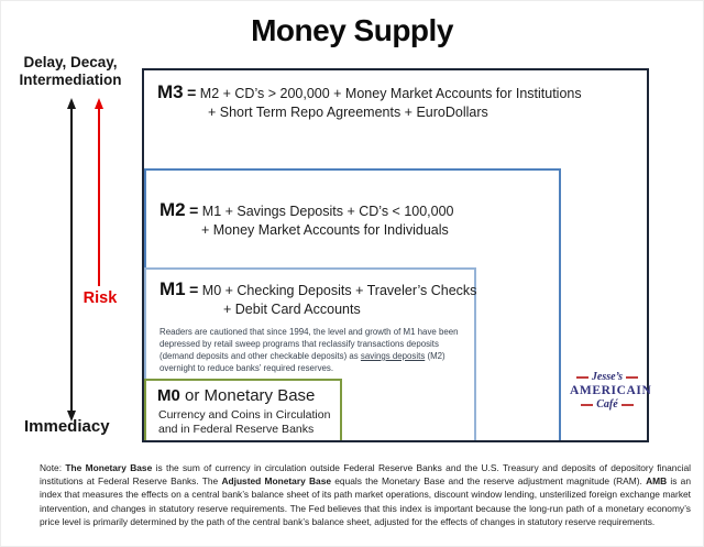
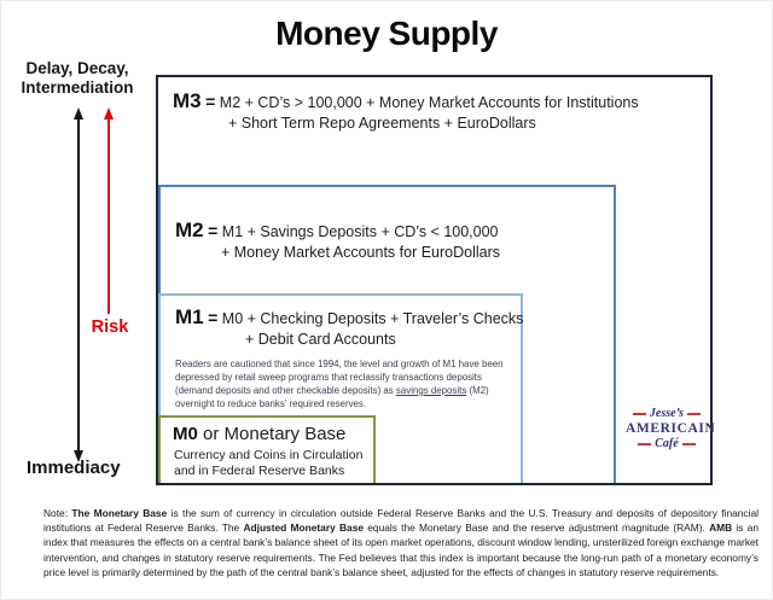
  Money Supply
  Delay, Decay,
  Intermediation
  Risk
  Immediacy
- M3 = M2 + CD’s > 200,000 + Money Market Accounts for Institutions
+ M3 = M2 + CD’s > 100,000 + Money Market Accounts for Institutions
  + Short Term Repo Agreements + EuroDollars
  M2 = M1 + Savings Deposits + CD’s < 100,000
- + Money Market Accounts for Individuals
+ + Money Market Accounts for EuroDollars
  M1 = M0 + Checking Deposits + Traveler’s Checks
  + Debit Card Accounts
  Readers are cautioned that since 1994, the level and growth of M1 have been depressed by retail sweep programs that reclassify transactions deposits (demand deposits and other checkable deposits) as savings deposits (M2) overnight to reduce banks’ required reserves.
  M0 or Monetary Base
  Currency and Coins in Circulation
  and in Federal Reserve Banks
  Jesse’s
  AMERICAIN
  Café
- Note: The Monetary Base is the sum of currency in circulation outside Federal Reserve Banks and the U.S. Treasury and deposits of depository financial institutions at Federal Reserve Banks. The Adjusted Monetary Base equals the Monetary Base and the reserve adjustment magnitude (RAM). AMB is an index that measures the effects on a central bank’s balance sheet of its path market operations, discount window lending, unsterilized foreign exchange market intervention, and changes in statutory reserve requirements. The Fed believes that this index is important because the long-run path of a monetary economy’s price level is primarily determined by the path of the central bank’s balance sheet, adjusted for the effects of changes in statutory reserve requirements.
+ Note: The Monetary Base is the sum of currency in circulation outside Federal Reserve Banks and the U.S. Treasury and deposits of depository financial institutions at Federal Reserve Banks. The Adjusted Monetary Base equals the Monetary Base and the reserve adjustment magnitude (RAM). AMB is an index that measures the effects on a central bank’s balance sheet of its open market operations, discount window lending, unsterilized foreign exchange market intervention, and changes in statutory reserve requirements. The Fed believes that this index is important because the long-run path of a monetary economy’s price level is primarily determined by the path of the central bank’s balance sheet, adjusted for the effects of changes in statutory reserve requirements.
